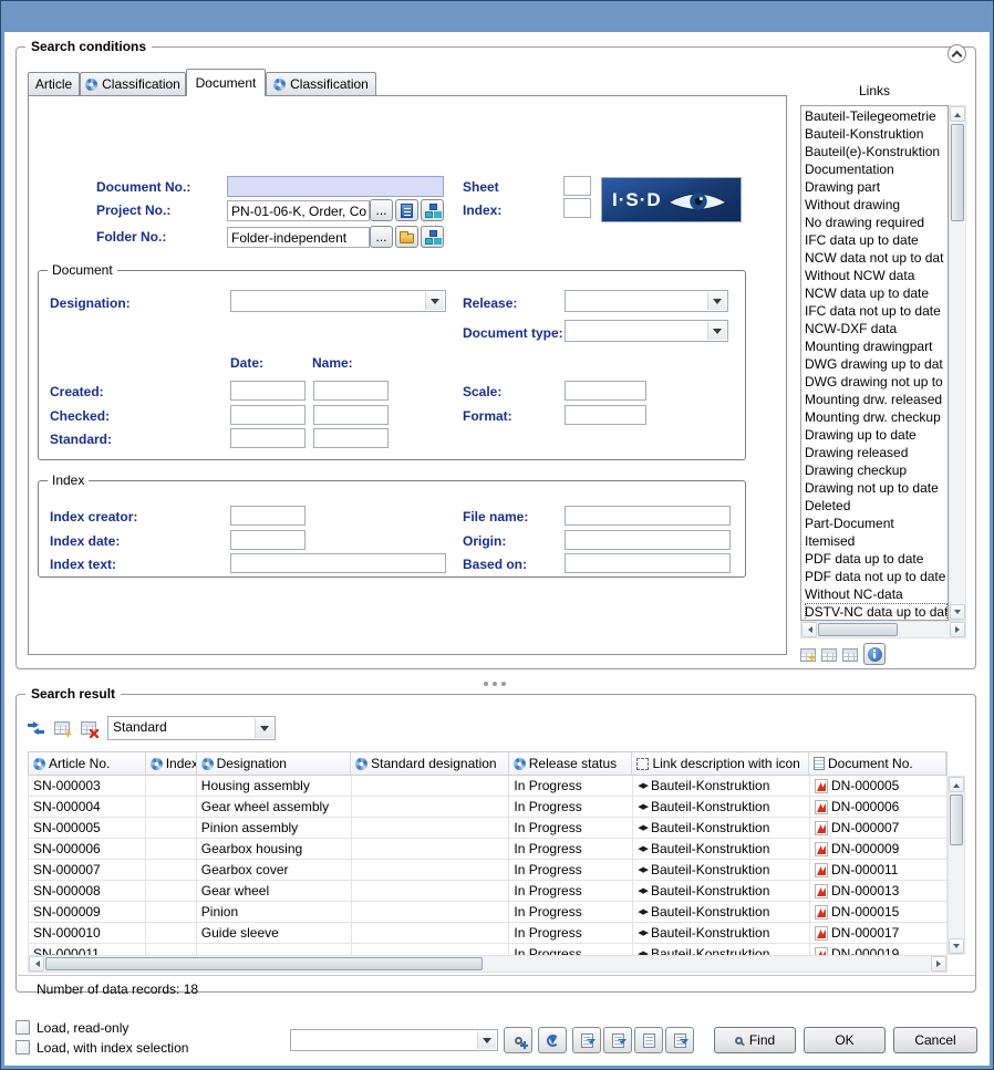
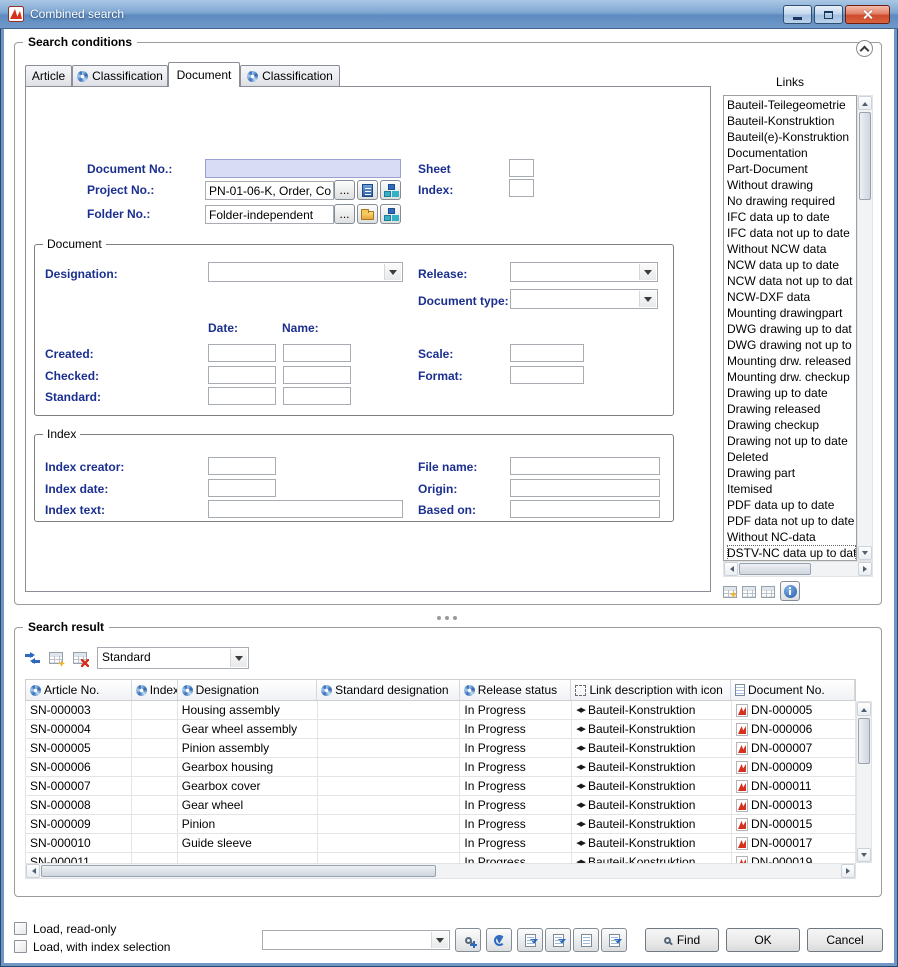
+ Combined search
  Search conditions
  Article
  Classification
  Document
  Classification
  Document No.:
  Sheet
- I·S·D
  Project No.:
  PN-01-06-K, Order, Co
  ...
  Index:
  Folder No.:
  Folder-independent
  ...
  Document
  Designation:
  Release:
  Document type:
  Date:
  Name:
  Created:
  Checked:
  Standard:
  Scale:
  Format:
  Index
  Index creator:
  Index date:
  Index text:
  File name:
  Origin:
  Based on:
  Links
  Bauteil-Teilegeometrie
  Bauteil-Konstruktion
  Bauteil(e)-Konstruktion
  Documentation
- Drawing part
+ Part-Document
  Without drawing
  No drawing required
  IFC data up to date
- NCW data not up to dat
+ IFC data not up to date
  Without NCW data
  NCW data up to date
- IFC data not up to date
+ NCW data not up to dat
  NCW-DXF data
  Mounting drawingpart
  DWG drawing up to dat
  DWG drawing not up to
  Mounting drw. released
  Mounting drw. checkup
  Drawing up to date
  Drawing released
  Drawing checkup
  Drawing not up to date
  Deleted
- Part-Document
+ Drawing part
  Itemised
  PDF data up to date
  PDF data not up to date
  Without NC-data
  DSTV-NC data up to dat
  Search result
  Standard
  Article No.
  Index
  Designation
  Standard designation
  Release status
  Link description with icon
  Document No.
  SN-000003
  Housing assembly
  In Progress
  Bauteil-Konstruktion
  DN-000005
  SN-000004
  Gear wheel assembly
  In Progress
  Bauteil-Konstruktion
  DN-000006
  SN-000005
  Pinion assembly
  In Progress
  Bauteil-Konstruktion
  DN-000007
  SN-000006
  Gearbox housing
  In Progress
  Bauteil-Konstruktion
  DN-000009
  SN-000007
  Gearbox cover
  In Progress
  Bauteil-Konstruktion
  DN-000011
  SN-000008
  Gear wheel
  In Progress
  Bauteil-Konstruktion
  DN-000013
  SN-000009
  Pinion
  In Progress
  Bauteil-Konstruktion
  DN-000015
  SN-000010
  Guide sleeve
  In Progress
  Bauteil-Konstruktion
  DN-000017
  SN-000011
  In Progress
  Bauteil-Konstruktion
  DN-000019
- Number of data records: 18
  Load, read-only
  Load, with index selection
  Find
  OK
  Cancel
